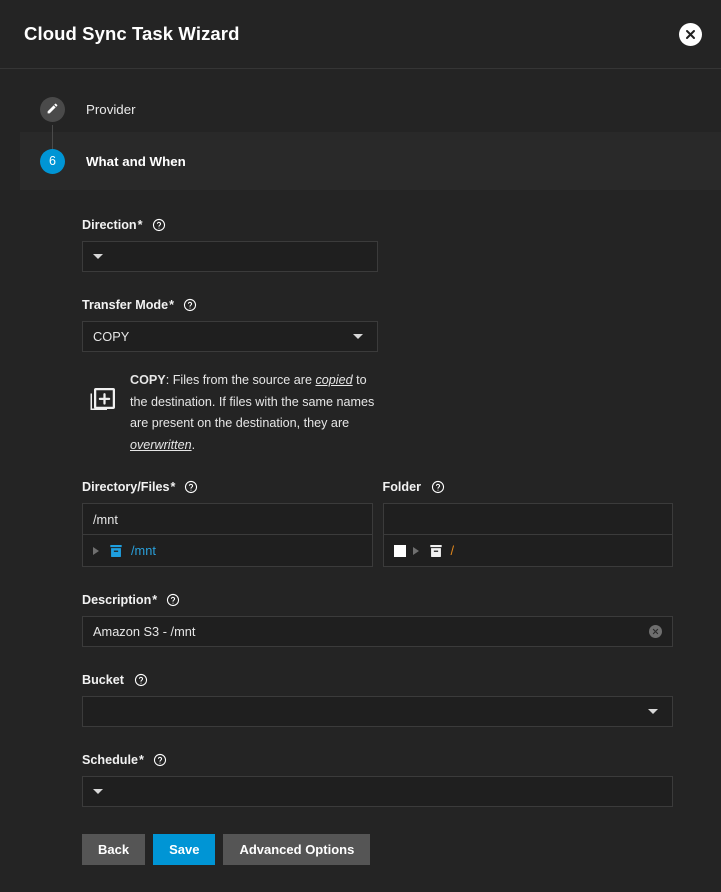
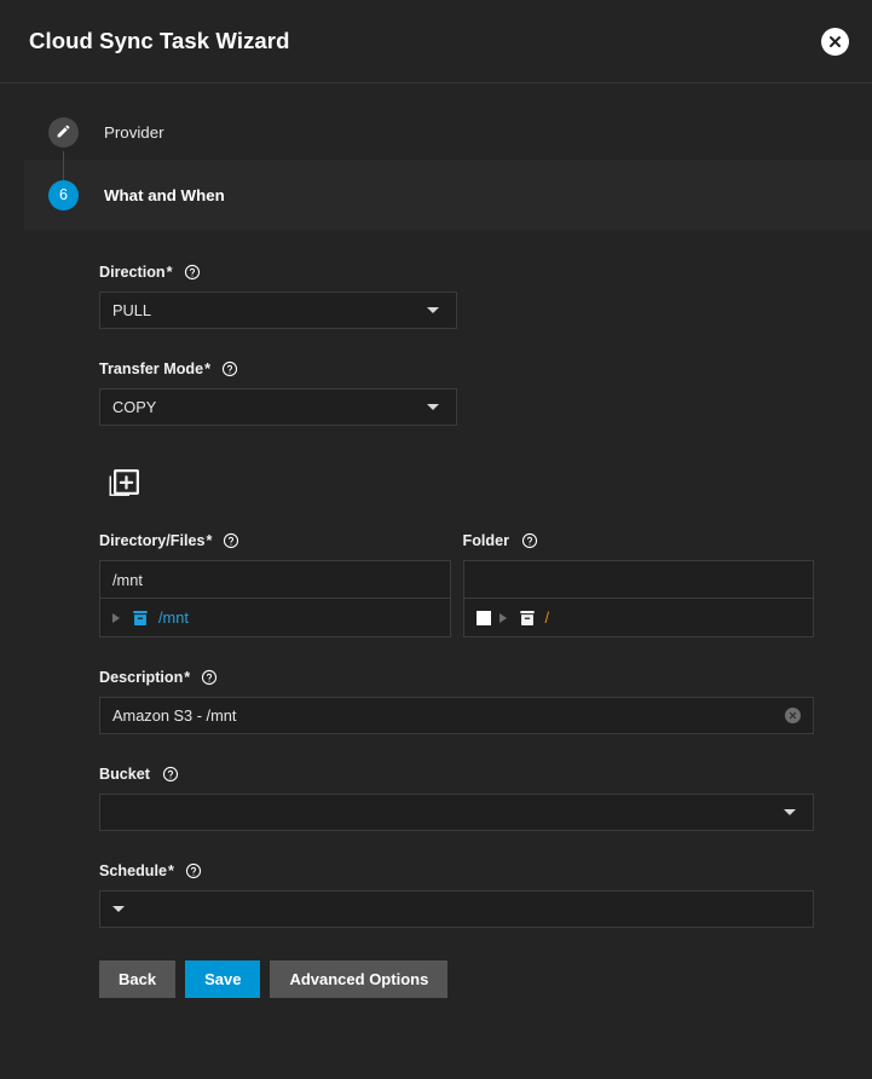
  Cloud Sync Task Wizard
  Provider
  6
  What and When
  Direction
  *
+ PULL
  Transfer Mode
  *
  COPY
- COPY: Files from the source are copied to the destination. If files with the same names are present on the destination, they are overwritten.
  Directory/Files
  *
  /mnt
  /mnt
  Folder
  /
  Description
  *
  Amazon S3 - /mnt
  Bucket
  Schedule
  *
  Back
  Save
  Advanced Options
